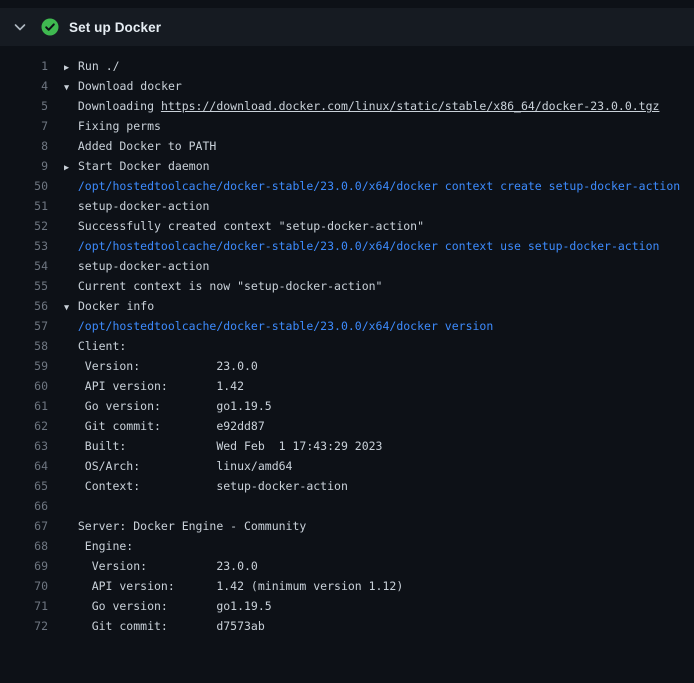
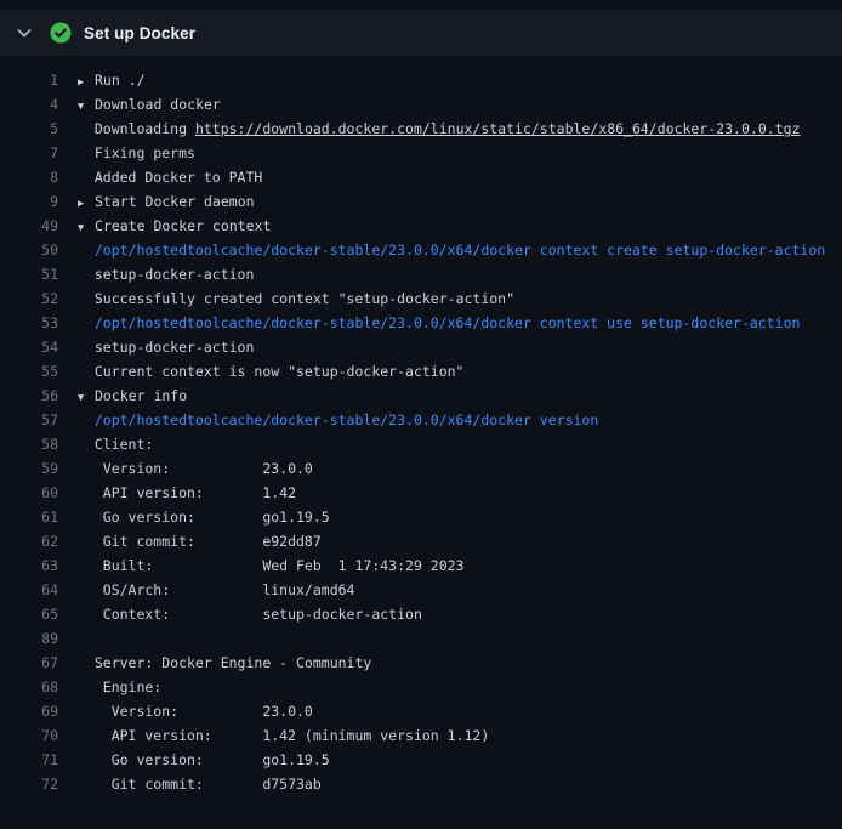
  Set up Docker
  1
  ▶ Run ./
  4
  ▼ Download docker
  5
  Downloading https://download.docker.com/linux/static/stable/x86_64/docker-23.0.0.tgz
  7
  Fixing perms
  8
  Added Docker to PATH
  9
  ▶ Start Docker daemon
+ 49
+ ▼ Create Docker context
  50
  /opt/hostedtoolcache/docker-stable/23.0.0/x64/docker context create setup-docker-action
  51
  setup-docker-action
  52
  Successfully created context "setup-docker-action"
  53
  /opt/hostedtoolcache/docker-stable/23.0.0/x64/docker context use setup-docker-action
  54
  setup-docker-action
  55
  Current context is now "setup-docker-action"
  56
  ▼ Docker info
  57
  /opt/hostedtoolcache/docker-stable/23.0.0/x64/docker version
  58
  Client:
  59
  Version: 23.0.0
  60
  API version: 1.42
  61
  Go version: go1.19.5
  62
  Git commit: e92dd87
  63
  Built: Wed Feb 1 17:43:29 2023
  64
  OS/Arch: linux/amd64
  65
  Context: setup-docker-action
- 66
+ 89
  67
  Server: Docker Engine - Community
  68
  Engine:
  69
  Version: 23.0.0
  70
  API version: 1.42 (minimum version 1.12)
  71
  Go version: go1.19.5
  72
  Git commit: d7573ab
